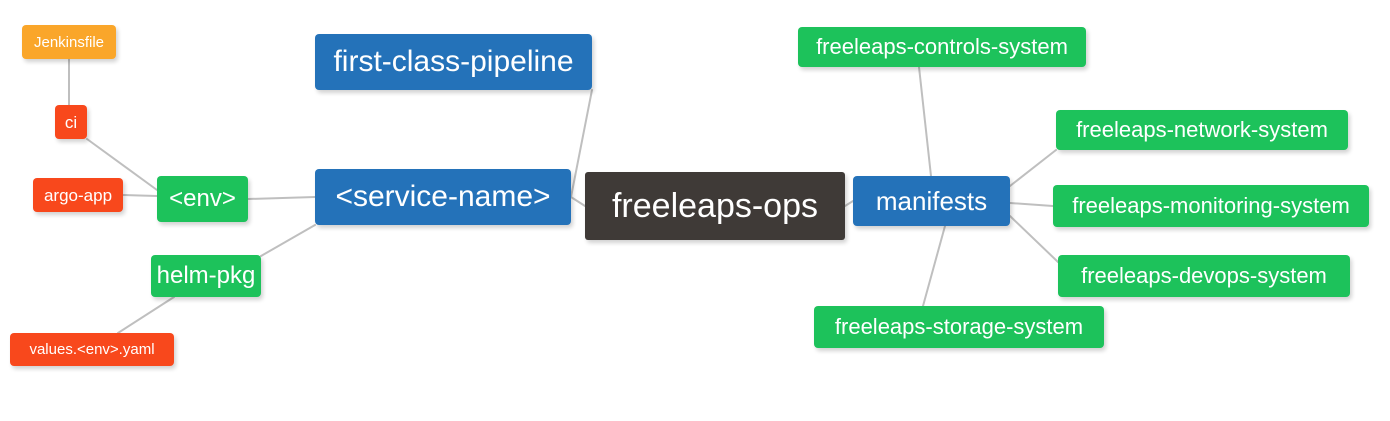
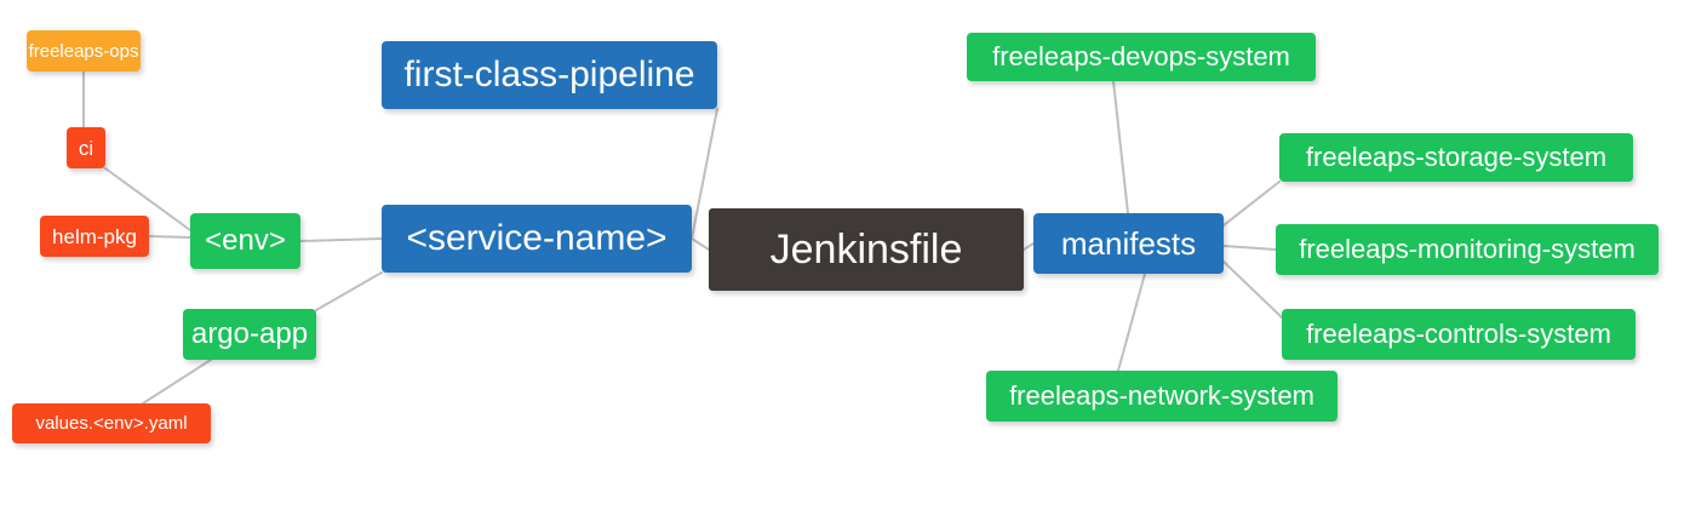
- freeleaps-ops
+ Jenkinsfile
  <service-name>
  manifests
  first-class-pipeline
  <env>
- helm-pkg
+ argo-app
  ci
- Jenkinsfile
+ freeleaps-ops
- argo-app
+ helm-pkg
  values.<env>.yaml
- freeleaps-controls-system
+ freeleaps-devops-system
- freeleaps-network-system
+ freeleaps-storage-system
  freeleaps-monitoring-system
- freeleaps-devops-system
+ freeleaps-controls-system
- freeleaps-storage-system
+ freeleaps-network-system
